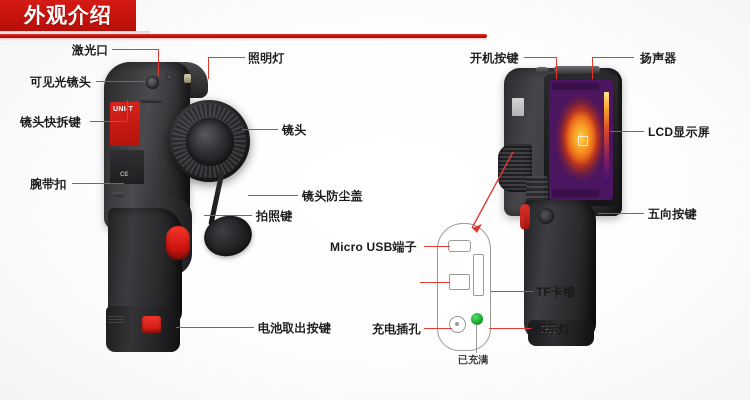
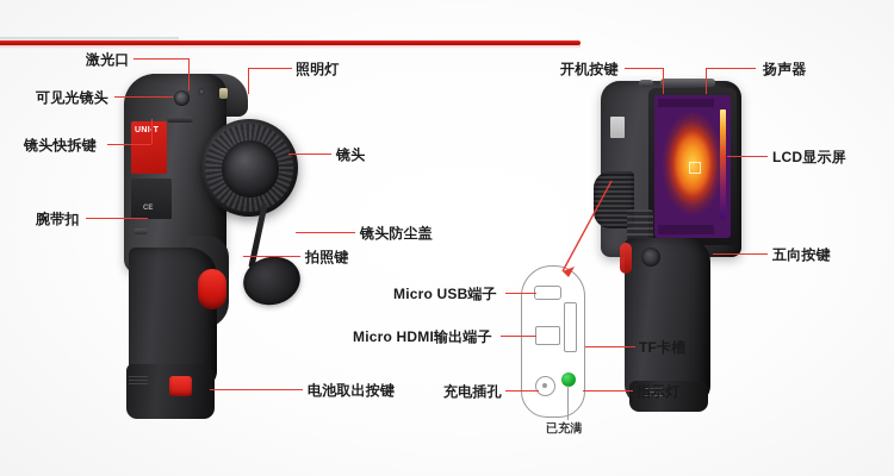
- 外观介绍
  激光口
  可见光镜头
  镜头快拆键
  腕带扣
  照明灯
  镜头
  镜头防尘盖
  拍照键
  电池取出按键
  开机按键
  扬声器
  LCD显示屏
  五向按键
  Micro USB端子
+ Micro HDMI输出端子
  TF卡槽
  充电插孔
  指示灯
  已充满
